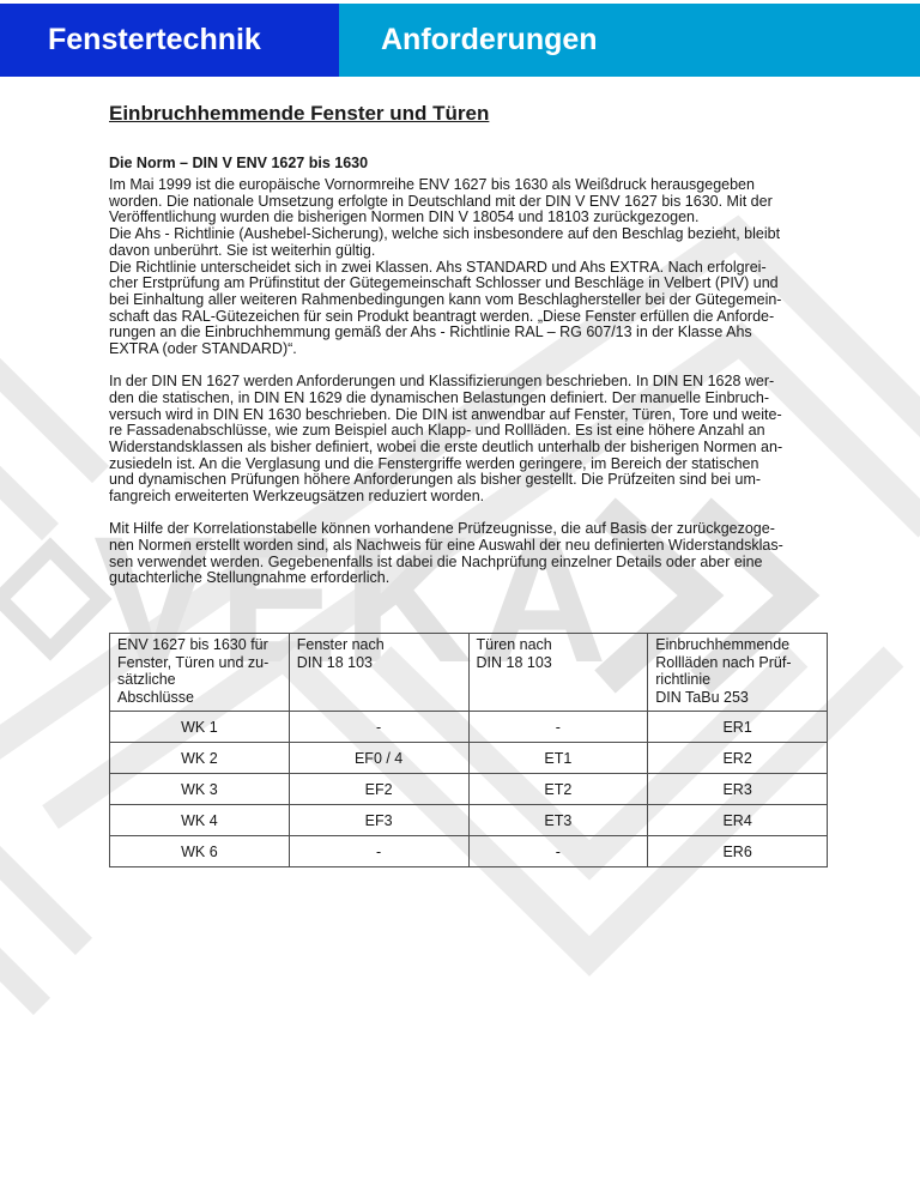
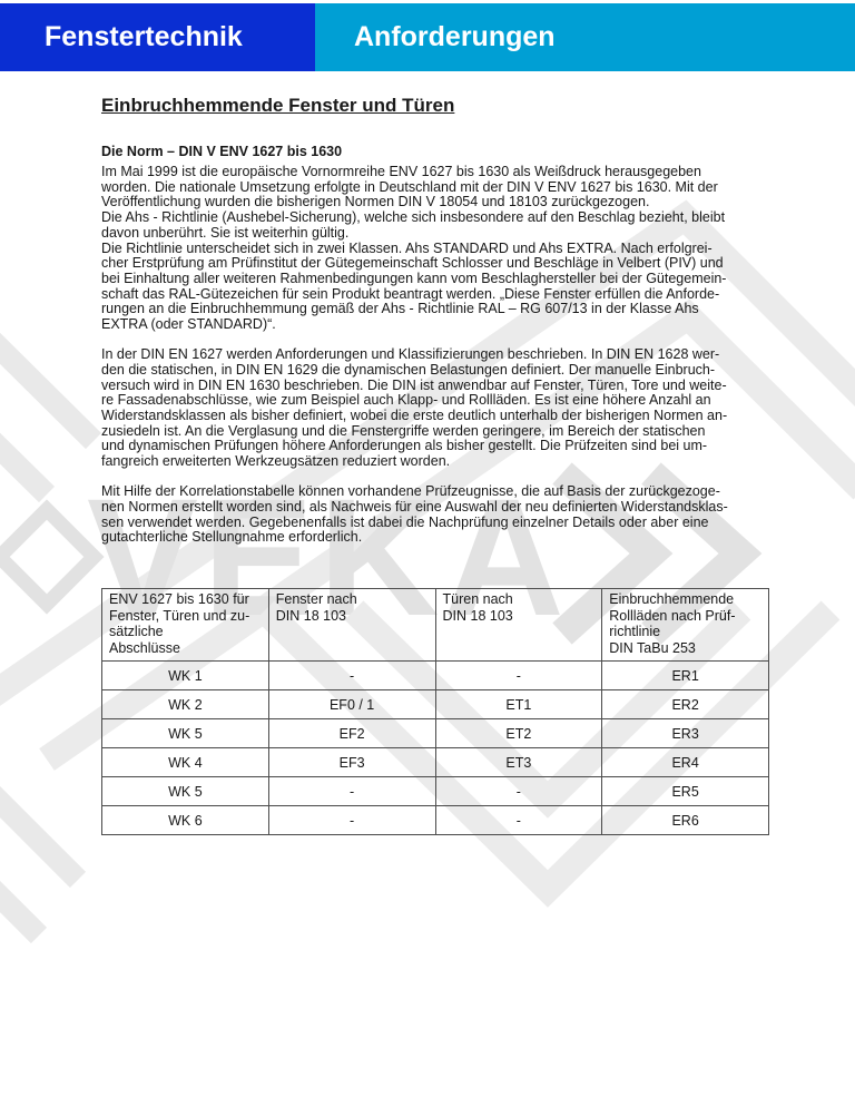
  VEKA
  Fenstertechnik
  Anforderungen
  Einbruchhemmende Fenster und Türen
  Die Norm – DIN V ENV 1627 bis 1630
  Im Mai 1999 ist die europäische Vornormreihe ENV 1627 bis 1630 als Weißdruck herausgegeben
  worden. Die nationale Umsetzung erfolgte in Deutschland mit der DIN V ENV 1627 bis 1630. Mit der
  Veröffentlichung wurden die bisherigen Normen DIN V 18054 und 18103 zurückgezogen.
  Die Ahs - Richtlinie (Aushebel-Sicherung), welche sich insbesondere auf den Beschlag bezieht, bleibt
  davon unberührt. Sie ist weiterhin gültig.
  Die Richtlinie unterscheidet sich in zwei Klassen. Ahs STANDARD und Ahs EXTRA. Nach erfolgrei-
  cher Erstprüfung am Prüfinstitut der Gütegemeinschaft Schlosser und Beschläge in Velbert (PIV) und
  bei Einhaltung aller weiteren Rahmenbedingungen kann vom Beschlaghersteller bei der Gütegemein-
  schaft das RAL-Gütezeichen für sein Produkt beantragt werden. „Diese Fenster erfüllen die Anforde-
  rungen an die Einbruchhemmung gemäß der Ahs - Richtlinie RAL – RG 607/13 in der Klasse Ahs
  EXTRA (oder STANDARD)“.
  In der DIN EN 1627 werden Anforderungen und Klassifizierungen beschrieben. In DIN EN 1628 wer-
  den die statischen, in DIN EN 1629 die dynamischen Belastungen definiert. Der manuelle Einbruch-
  versuch wird in DIN EN 1630 beschrieben. Die DIN ist anwendbar auf Fenster, Türen, Tore und weite-
  re Fassadenabschlüsse, wie zum Beispiel auch Klapp- und Rollläden. Es ist eine höhere Anzahl an
  Widerstandsklassen als bisher definiert, wobei die erste deutlich unterhalb der bisherigen Normen an-
  zusiedeln ist. An die Verglasung und die Fenstergriffe werden geringere, im Bereich der statischen
  und dynamischen Prüfungen höhere Anforderungen als bisher gestellt. Die Prüfzeiten sind bei um-
  fangreich erweiterten Werkzeugsätzen reduziert worden.
  Mit Hilfe der Korrelationstabelle können vorhandene Prüfzeugnisse, die auf Basis der zurückgezoge-
  nen Normen erstellt worden sind, als Nachweis für eine Auswahl der neu definierten Widerstandsklas-
  sen verwendet werden. Gegebenenfalls ist dabei die Nachprüfung einzelner Details oder aber eine
  gutachterliche Stellungnahme erforderlich.
  ENV 1627 bis 1630 für Fenster, Türen und zu- sätzliche Abschlüsse	Fenster nach DIN 18 103	Türen nach DIN 18 103	Einbruchhemmende Rollläden nach Prüf- richtlinie DIN TaBu 253
  WK 1	-	-	ER1
- WK 2	EF0 / 4	ET1	ER2
+ WK 2	EF0 / 1	ET1	ER2
- WK 3	EF2	ET2	ER3
+ WK 5	EF2	ET2	ER3
  WK 4	EF3	ET3	ER4
+ WK 5	-	-	ER5
  WK 6	-	-	ER6
